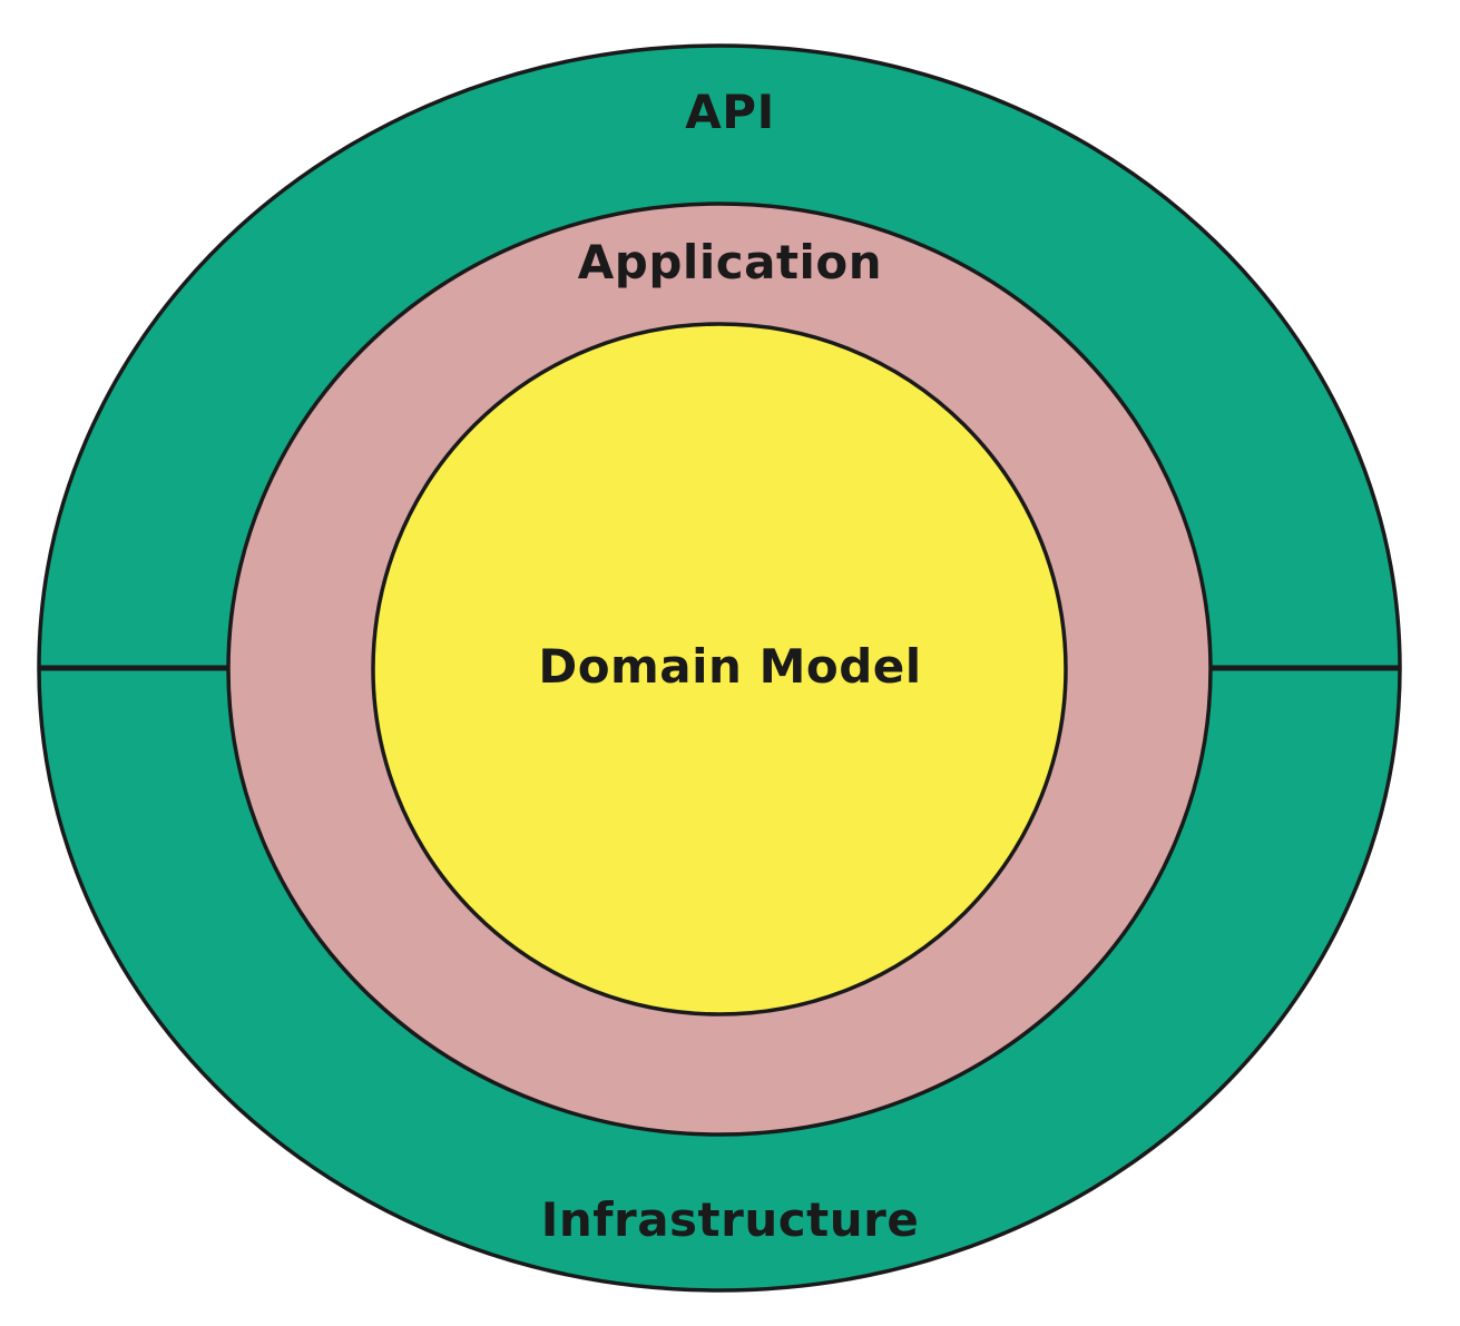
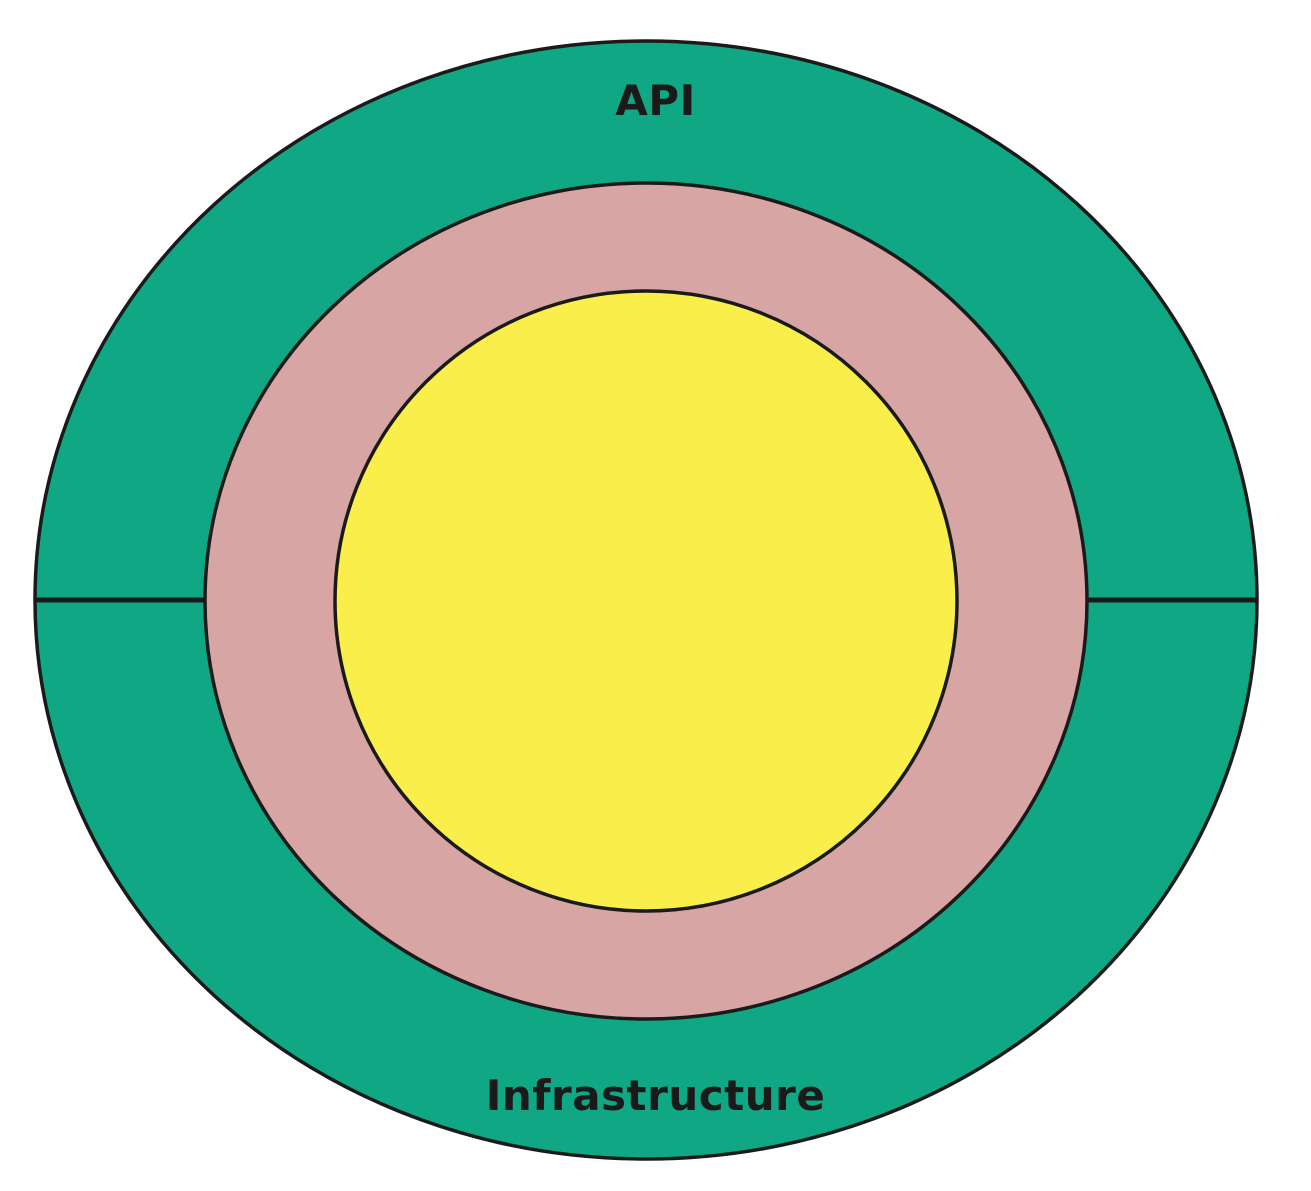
  API
- Application
- Domain Model
  Infrastructure
